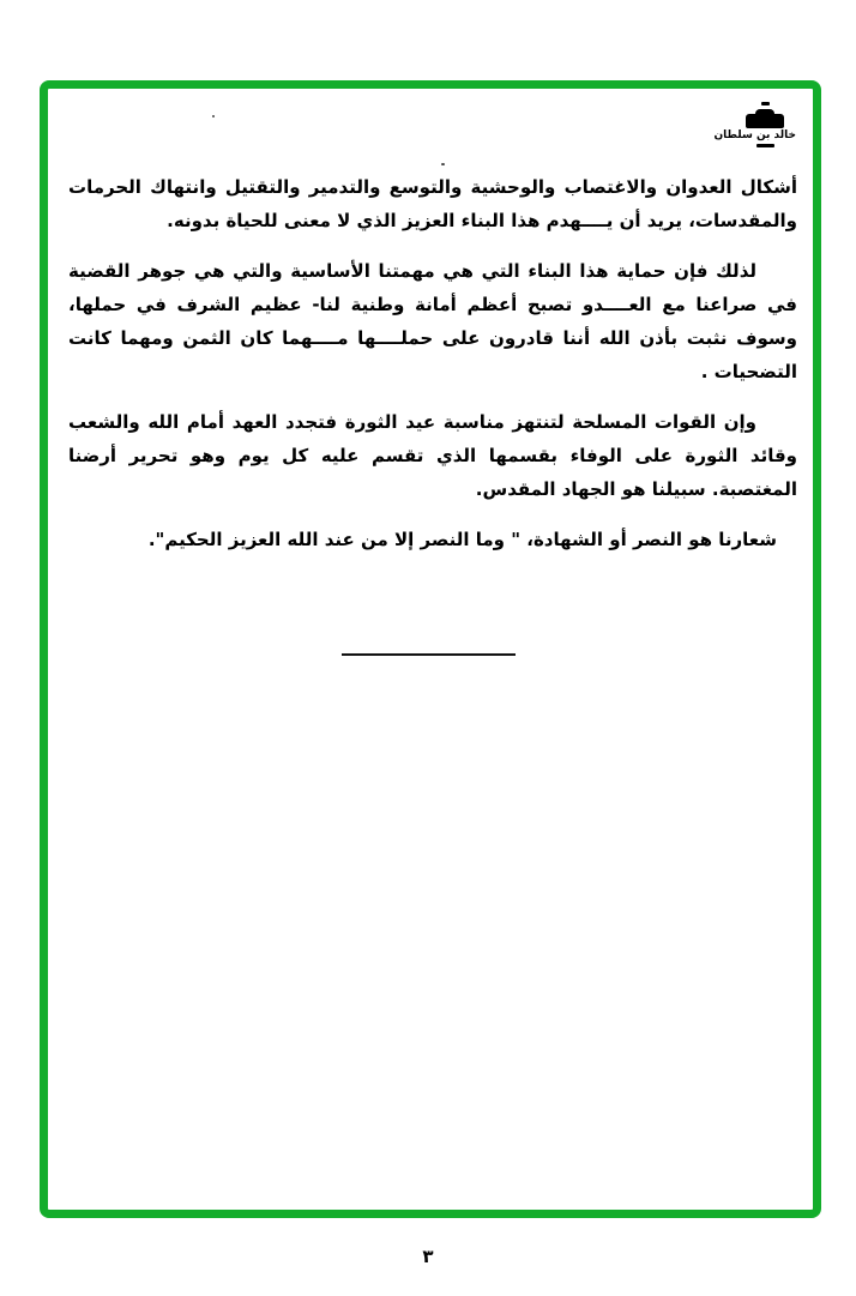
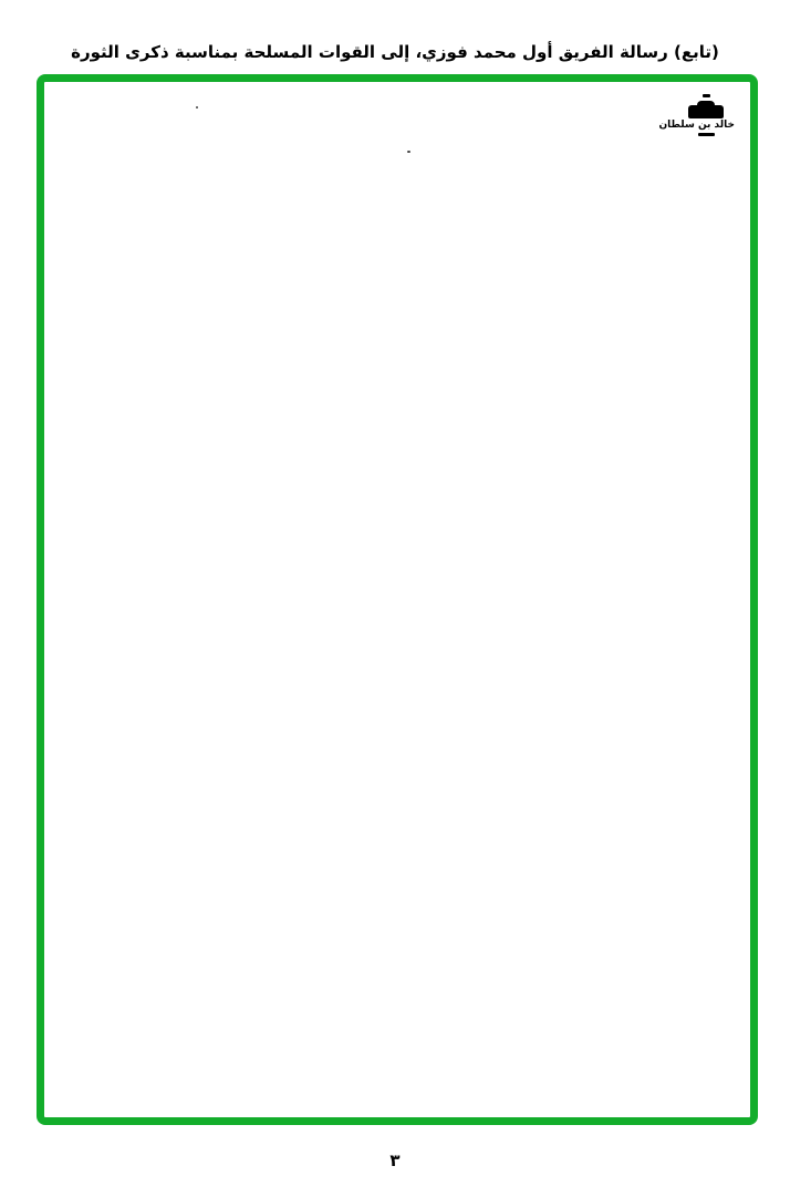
+ (تابع) رسالة الفريق أول محمد فوزي، إلى القوات المسلحة بمناسبة ذكرى الثورة
  خالد بن سلطان
- أشكال العدوان والاغتصاب والوحشية والتوسع والتدمير والتقتيل وانتهاك الحرمات والمقدسات، يريد أن يــــهدم هذا البناء العزيز الذي لا معنى للحياة بدونه.
- لذلك فإن حماية هذا البناء التي هي مهمتنا الأساسية والتي هي جوهر القضية في صراعنا مع العــــدو تصبح أعظم أمانة وطنية لنا- عظيم الشرف في حملها، وسوف نثبت بأذن الله أننا قادرون على حملــــها مــــهما كان الثمن ومهما كانت التضحيات .
- وإن القوات المسلحة لتنتهز مناسبة عيد الثورة فتجدد العهد أمام الله والشعب وقائد الثورة على الوفاء بقسمها الذي تقسم عليه كل يوم وهو تحرير أرضنا المغتصبة. سبيلنا هو الجهاد المقدس.
- شعارنا هو النصر أو الشهادة، " وما النصر إلا من عند الله العزيز الحكيم".
  ٣
